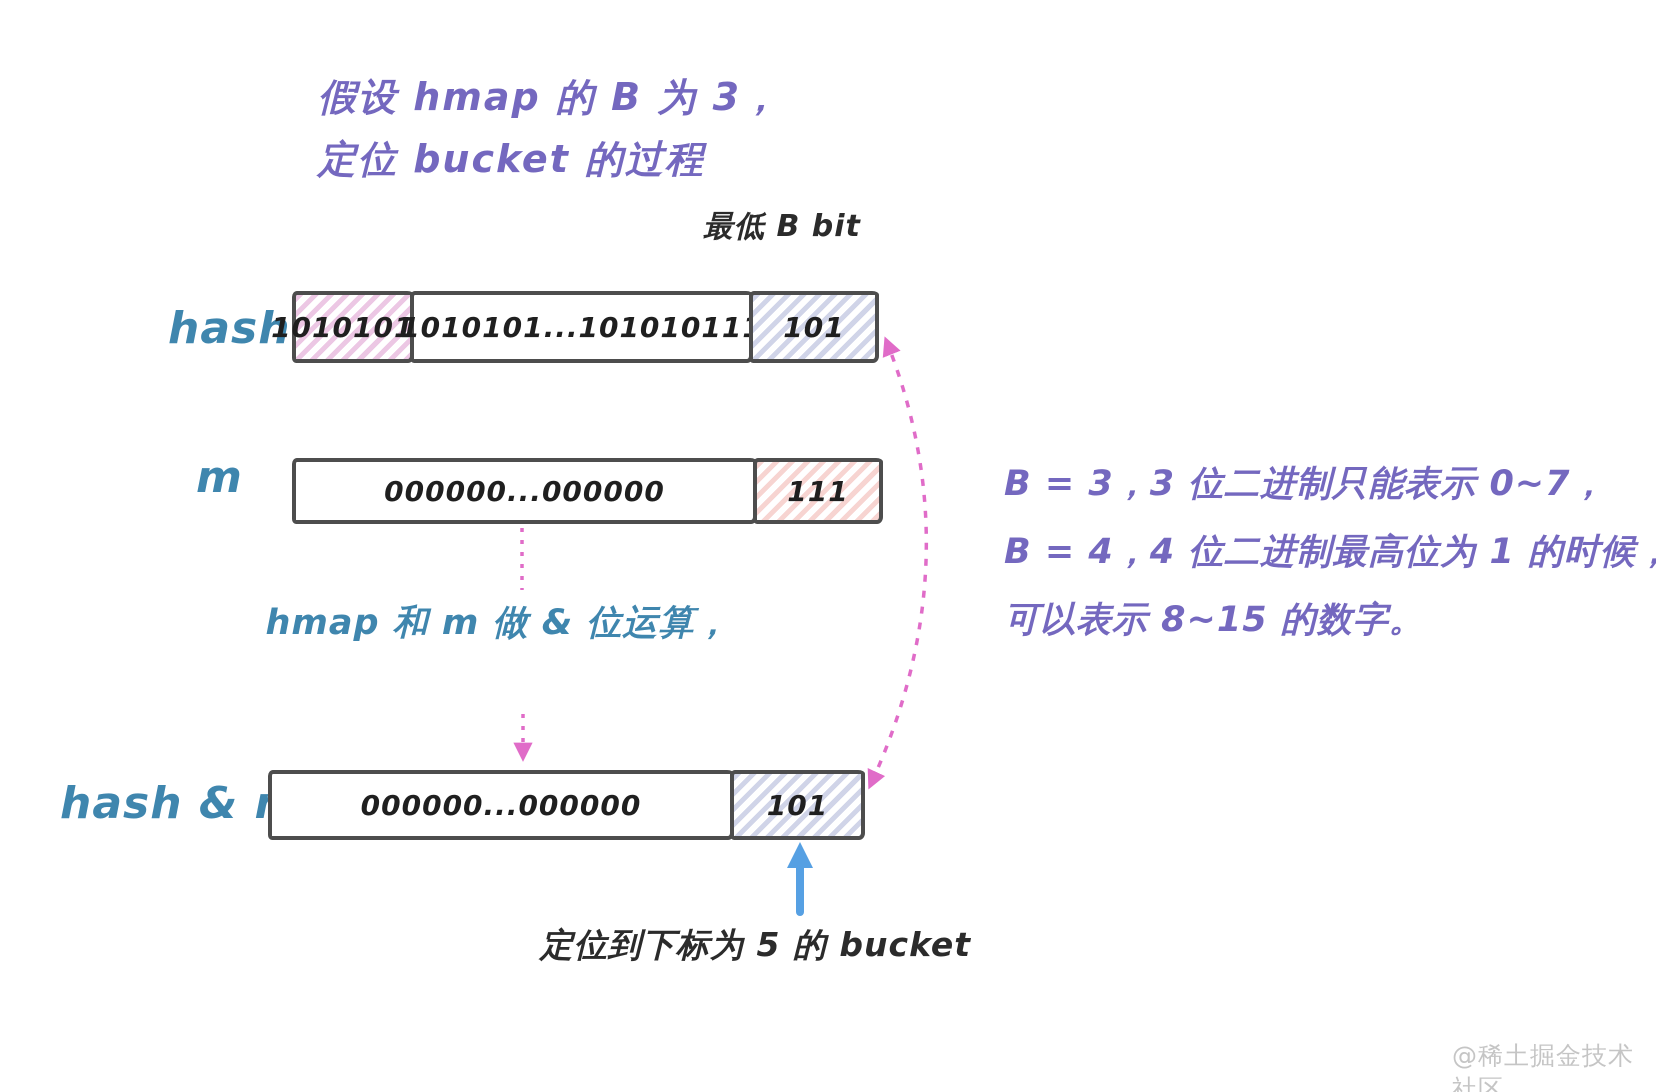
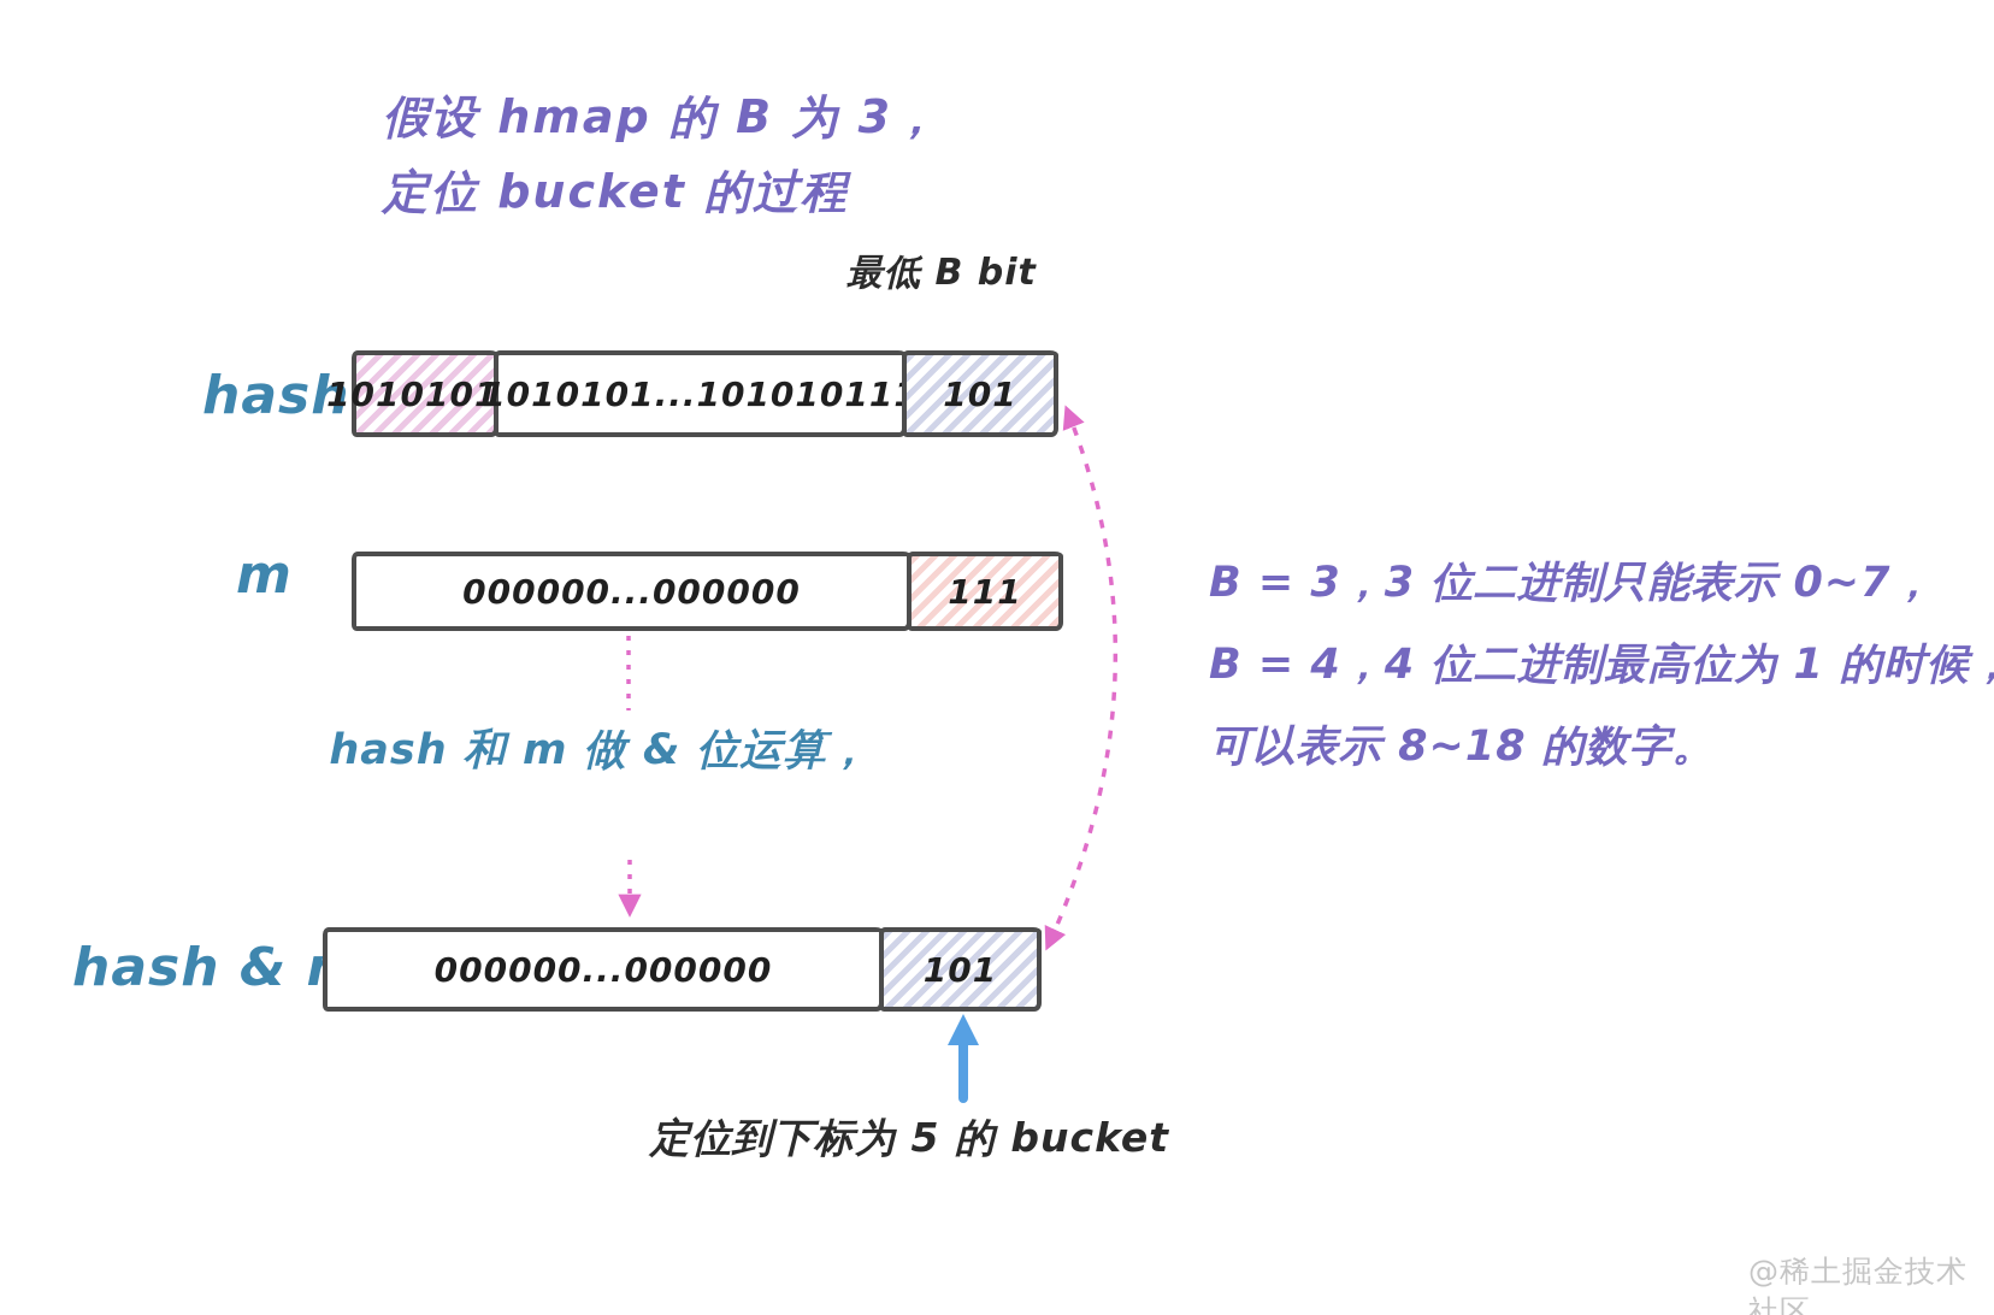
  假设 hmap 的 B 为 3，
  定位 bucket 的过程
  最低 B bit
  hash
  1010101
  1010101...10101011
  101
  m
  000000...000000
  111
- hmap 和 m 做 & 位运算，
+ hash 和 m 做 & 位运算，
  hash &
  000000...000000
  101
  B = 3，3 位二进制只能表示 0~7，
  B = 4，4 位二进制最高位为 1 的时候，
- 可以表示 8~15 的数字。
+ 可以表示 8~18 的数字。
  定位到下标为 5 的 bucket
  @稀土掘金技术社区
